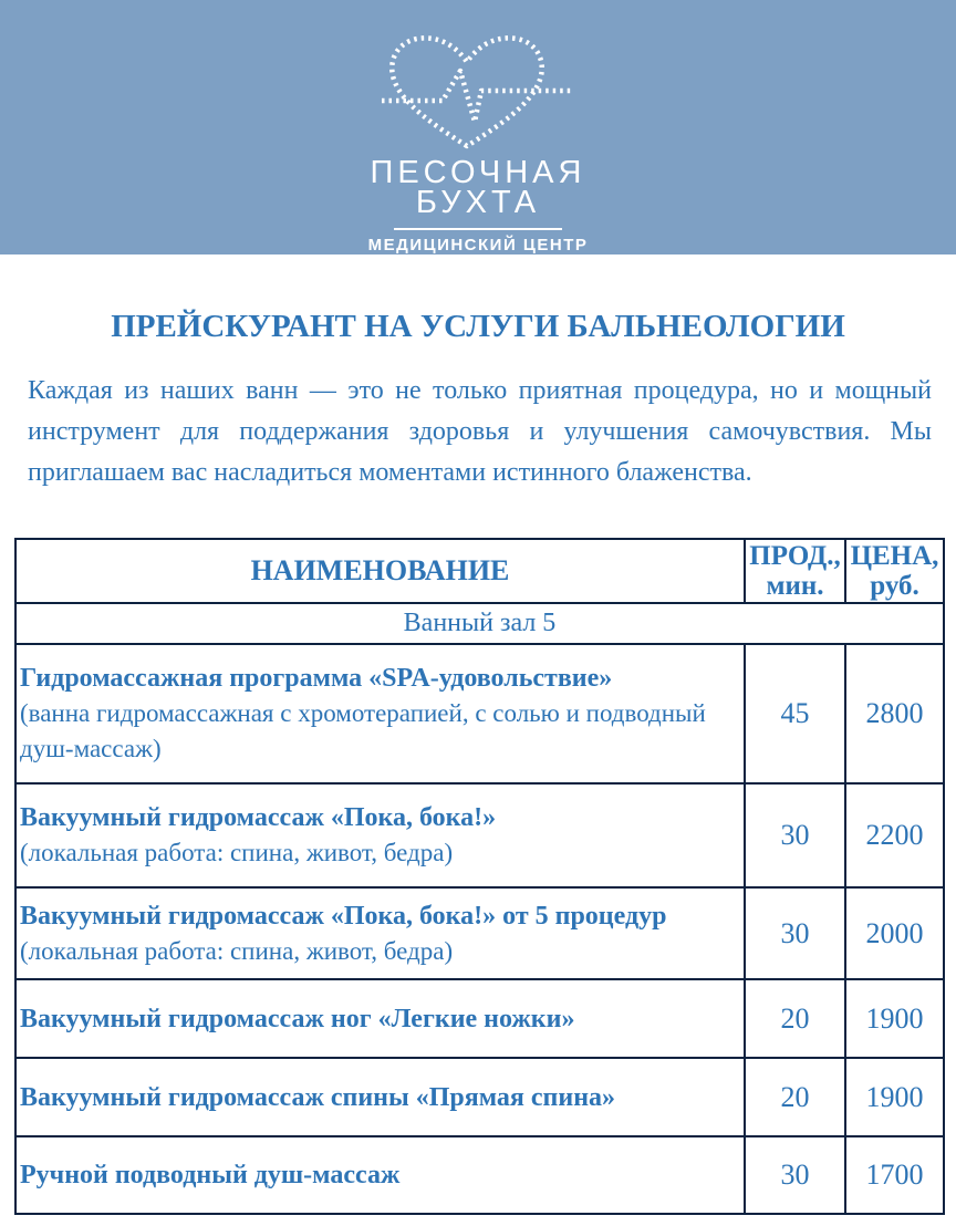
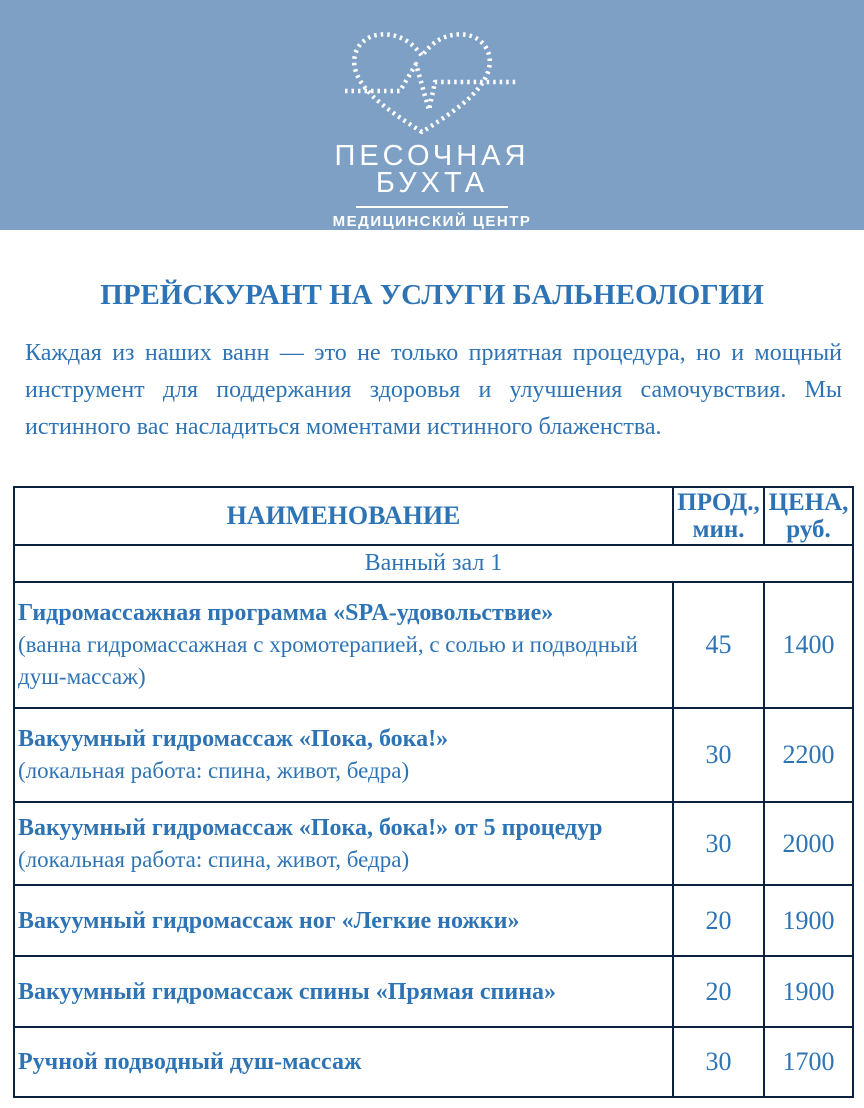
  ПЕСОЧНАЯ
  БУХТА
  МЕДИЦИНСКИЙ ЦЕНТР
  ПРЕЙСКУРАНТ НА УСЛУГИ БАЛЬНЕОЛОГИИ
- Каждая из наших ванн — это не только приятная процедура, но и мощный инструмент для поддержания здоровья и улучшения самочувствия. Мы приглашаем вас насладиться моментами истинного блаженства.
+ Каждая из наших ванн — это не только приятная процедура, но и мощный инструмент для поддержания здоровья и улучшения самочувствия. Мы истинного вас насладиться моментами истинного блаженства.
  НАИМЕНОВАНИЕ	ПРОД., мин.	ЦЕНА, руб.
- Ванный зал 5
+ Ванный зал 1
- Гидромассажная программа «SPA-удовольствие» (ванна гидромассажная с хромотерапией, с солью и подводный душ-массаж)	45	2800
+ Гидромассажная программа «SPA-удовольствие» (ванна гидромассажная с хромотерапией, с солью и подводный душ-массаж)	45	1400
  Вакуумный гидромассаж «Пока, бока!» (локальная работа: спина, живот, бедра)	30	2200
  Вакуумный гидромассаж «Пока, бока!» от 5 процедур (локальная работа: спина, живот, бедра)	30	2000
  Вакуумный гидромассаж ног «Легкие ножки»	20	1900
  Вакуумный гидромассаж спины «Прямая спина»	20	1900
  Ручной подводный душ-массаж	30	1700
